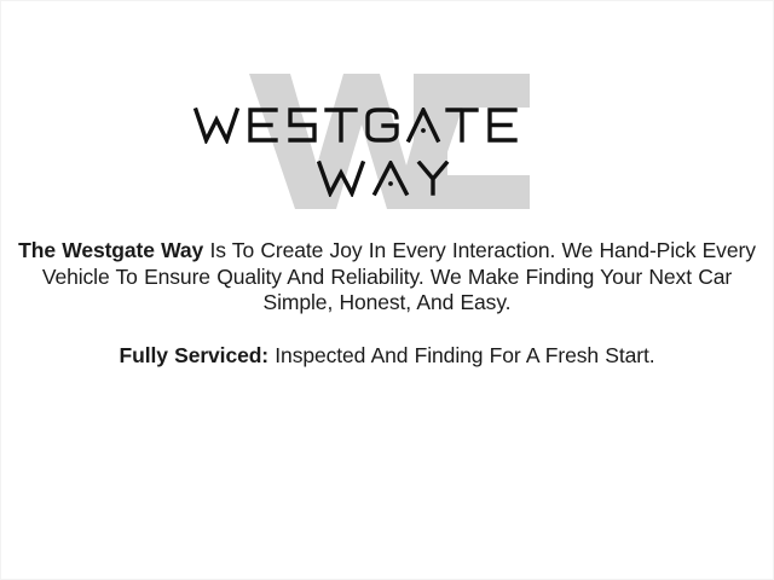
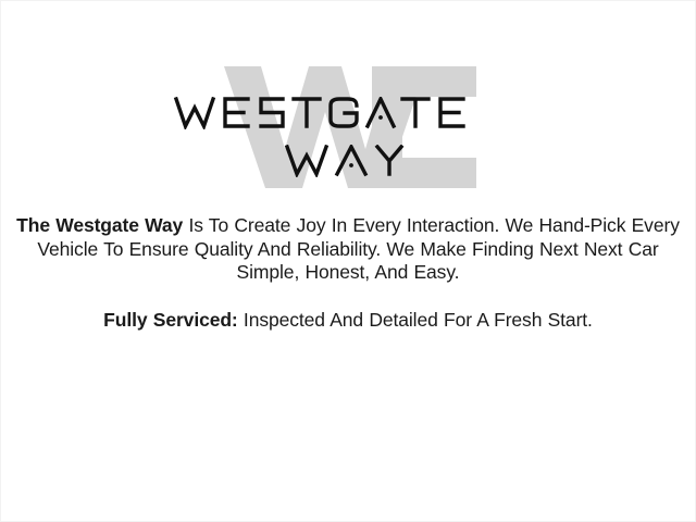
- The Westgate Way Is To Create Joy In Every Interaction. We Hand-Pick Every Vehicle To Ensure Quality And Reliability. We Make Finding Your Next Car Simple, Honest, And Easy.
+ The Westgate Way Is To Create Joy In Every Interaction. We Hand-Pick Every Vehicle To Ensure Quality And Reliability. We Make Finding Next Next Car Simple, Honest, And Easy.
- Fully Serviced: Inspected And Finding For A Fresh Start.
+ Fully Serviced: Inspected And Detailed For A Fresh Start.
